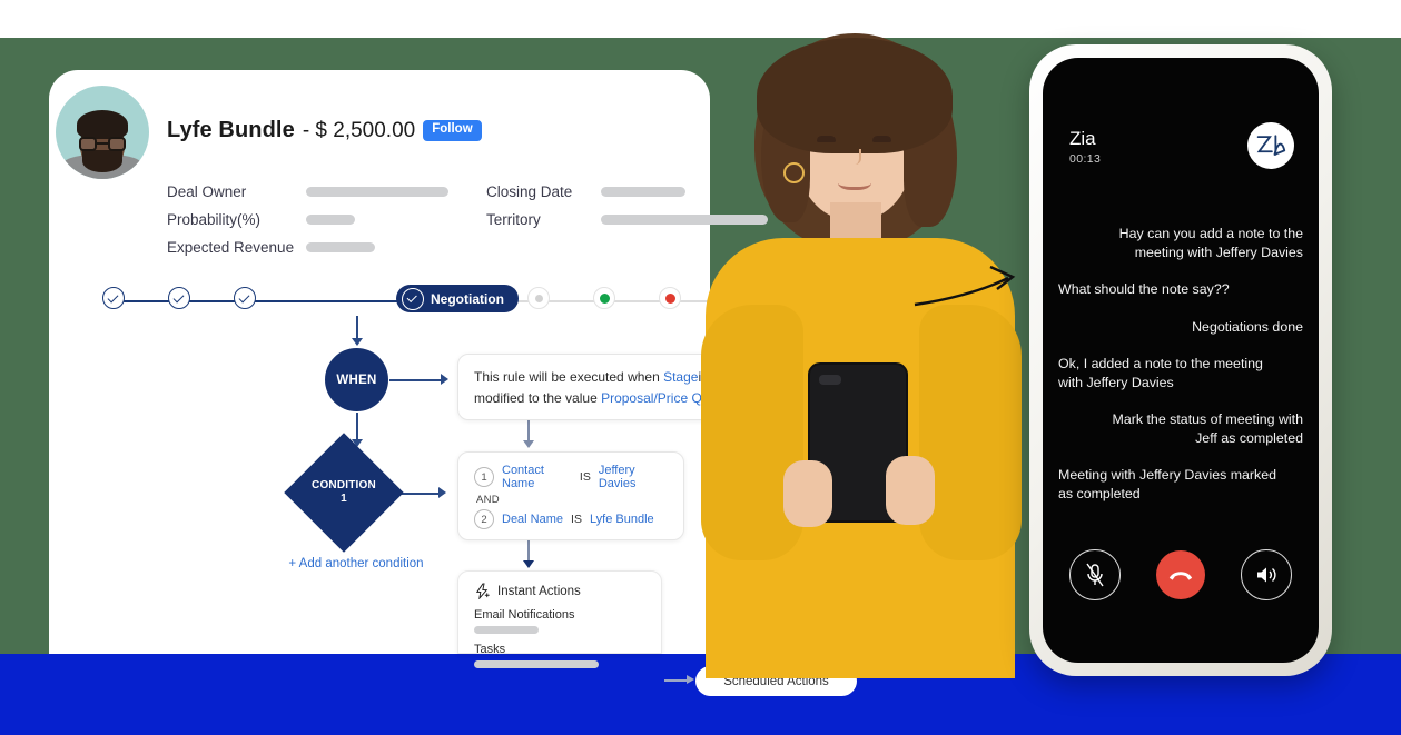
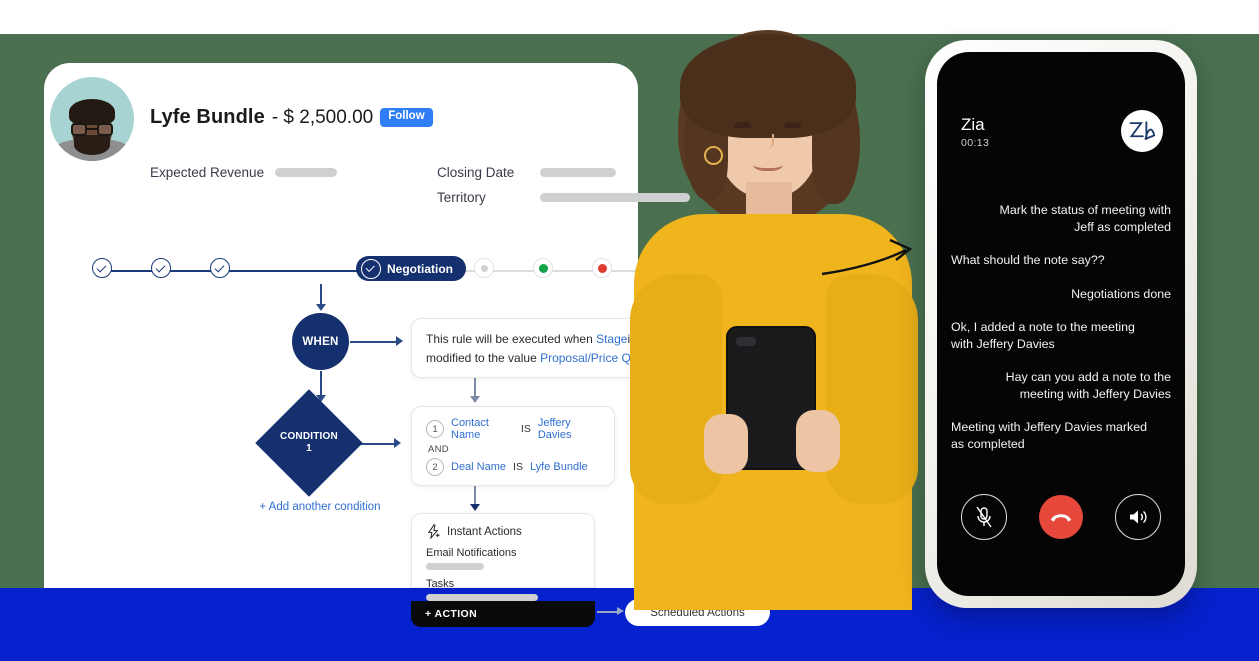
  Lyfe Bundle
  - $ 2,500.00
  Follow
- Deal Owner
- Probability(%)
  Expected Revenue
  Closing Date
  Territory
  Negotiation
  WHEN
  This rule will be executed when Stagei modified to the value Proposal/Price Q
  CONDITION
  1
  + Add another condition
  1
  Contact Name
  IS
  Jeffery Davies
  AND
  2
  Deal Name
  IS
  Lyfe Bundle
  Instant Actions
  Email Notifications
  Tasks
+ + ACTION
  Scheduled Actions
  Zia
  00:13
- Hay can you add a note to the meeting with Jeffery Davies
+ Mark the status of meeting with Jeff as completed
  What should the note say??
  Negotiations done
  Ok, I added a note to the meeting with Jeffery Davies
- Mark the status of meeting with Jeff as completed
+ Hay can you add a note to the meeting with Jeffery Davies
  Meeting with Jeffery Davies marked as completed
